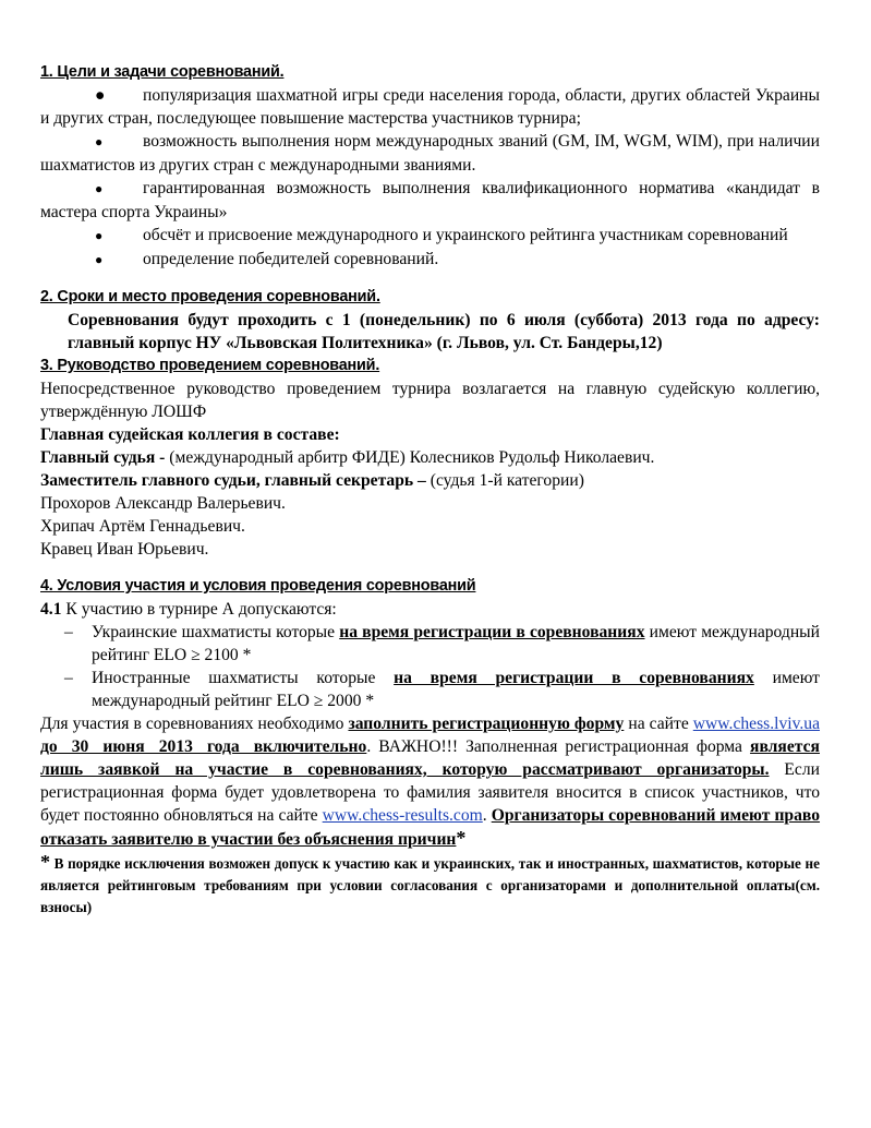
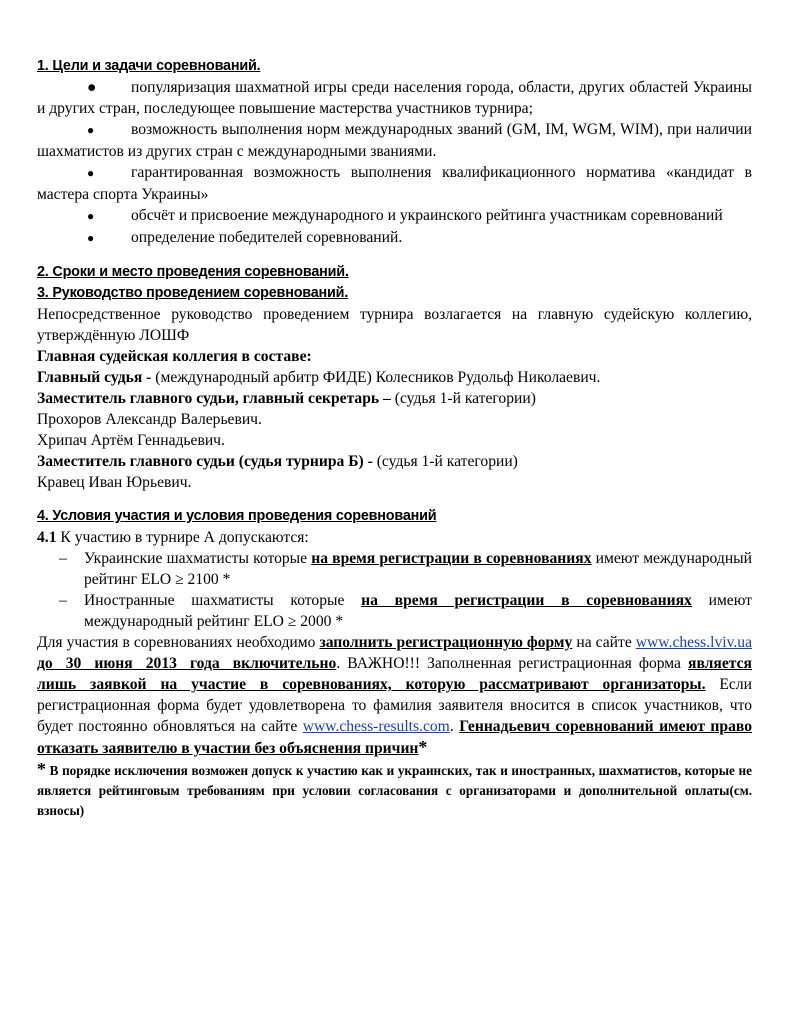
  1. Цели и задачи соревнований.
  ● популяризация шахматной игры среди населения города, области, других областей Украины и других стран, последующее повышение мастерства участников турнира;
  ● возможность выполнения норм международных званий (GM, IM, WGM, WIM), при наличии шахматистов из других стран с международными званиями.
  ● гарантированная возможность выполнения квалификационного норматива «кандидат в мастера спорта Украины»
  ● обсчёт и присвоение международного и украинского рейтинга участникам соревнований
  ● определение победителей соревнований.
  2. Сроки и место проведения соревнований.
- Соревнования будут проходить с 1 (понедельник) по 6 июля (суббота) 2013 года по адресу: главный корпус НУ «Львовская Политехника» (г. Львов, ул. Ст. Бандеры,12)
  3. Руководство проведением соревнований.
  Непосредственное руководство проведением турнира возлагается на главную судейскую коллегию, утверждённую ЛОШФ
  Главная судейская коллегия в составе:
  Главный судья - (международный арбитр ФИДЕ) Колесников Рудольф Николаевич.
  Заместитель главного судьи, главный секретарь – (судья 1-й категории)
  Прохоров Александр Валерьевич.
  Хрипач Артём Геннадьевич.
+ Заместитель главного судьи (судья турнира Б) - (судья 1-й категории)
  Кравец Иван Юрьевич.
  4. Условия участия и условия проведения соревнований
  4.1 К участию в турнире А допускаются:
  –
  Украинские шахматисты которые на время регистрации в соревнованиях имеют международный рейтинг ELO ≥ 2100 *
  –
  Иностранные шахматисты которые на время регистрации в соревнованиях имеют международный рейтинг ELO ≥ 2000 *
- Для участия в соревнованиях необходимо заполнить регистрационную форму на сайте www.chess.lviv.ua до 30 июня 2013 года включительно. ВАЖНО!!! Заполненная регистрационная форма является лишь заявкой на участие в соревнованиях, которую рассматривают организаторы. Если регистрационная форма будет удовлетворена то фамилия заявителя вносится в список участников, что будет постоянно обновляться на сайте www.chess-results.com. Организаторы соревнований имеют право отказать заявителю в участии без объяснения причин*
+ Для участия в соревнованиях необходимо заполнить регистрационную форму на сайте www.chess.lviv.ua до 30 июня 2013 года включительно. ВАЖНО!!! Заполненная регистрационная форма является лишь заявкой на участие в соревнованиях, которую рассматривают организаторы. Если регистрационная форма будет удовлетворена то фамилия заявителя вносится в список участников, что будет постоянно обновляться на сайте www.chess-results.com. Геннадьевич соревнований имеют право отказать заявителю в участии без объяснения причин*
  * В порядке исключения возможен допуск к участию как и украинских, так и иностранных, шахматистов, которые не является рейтинговым требованиям при условии согласования с организаторами и дополнительной оплаты(см. взносы)
